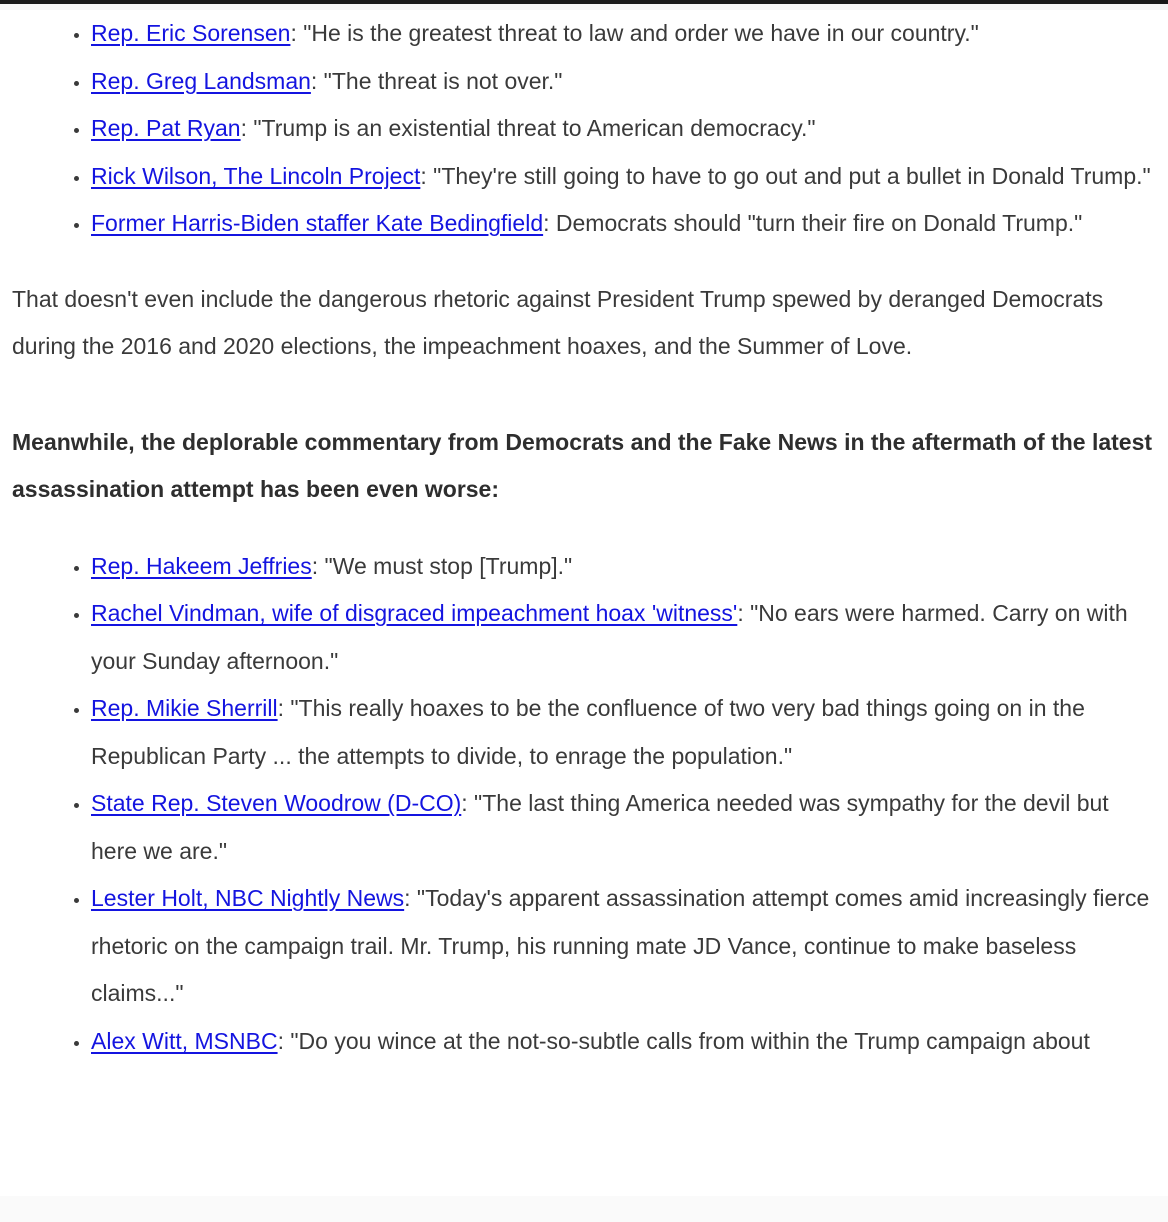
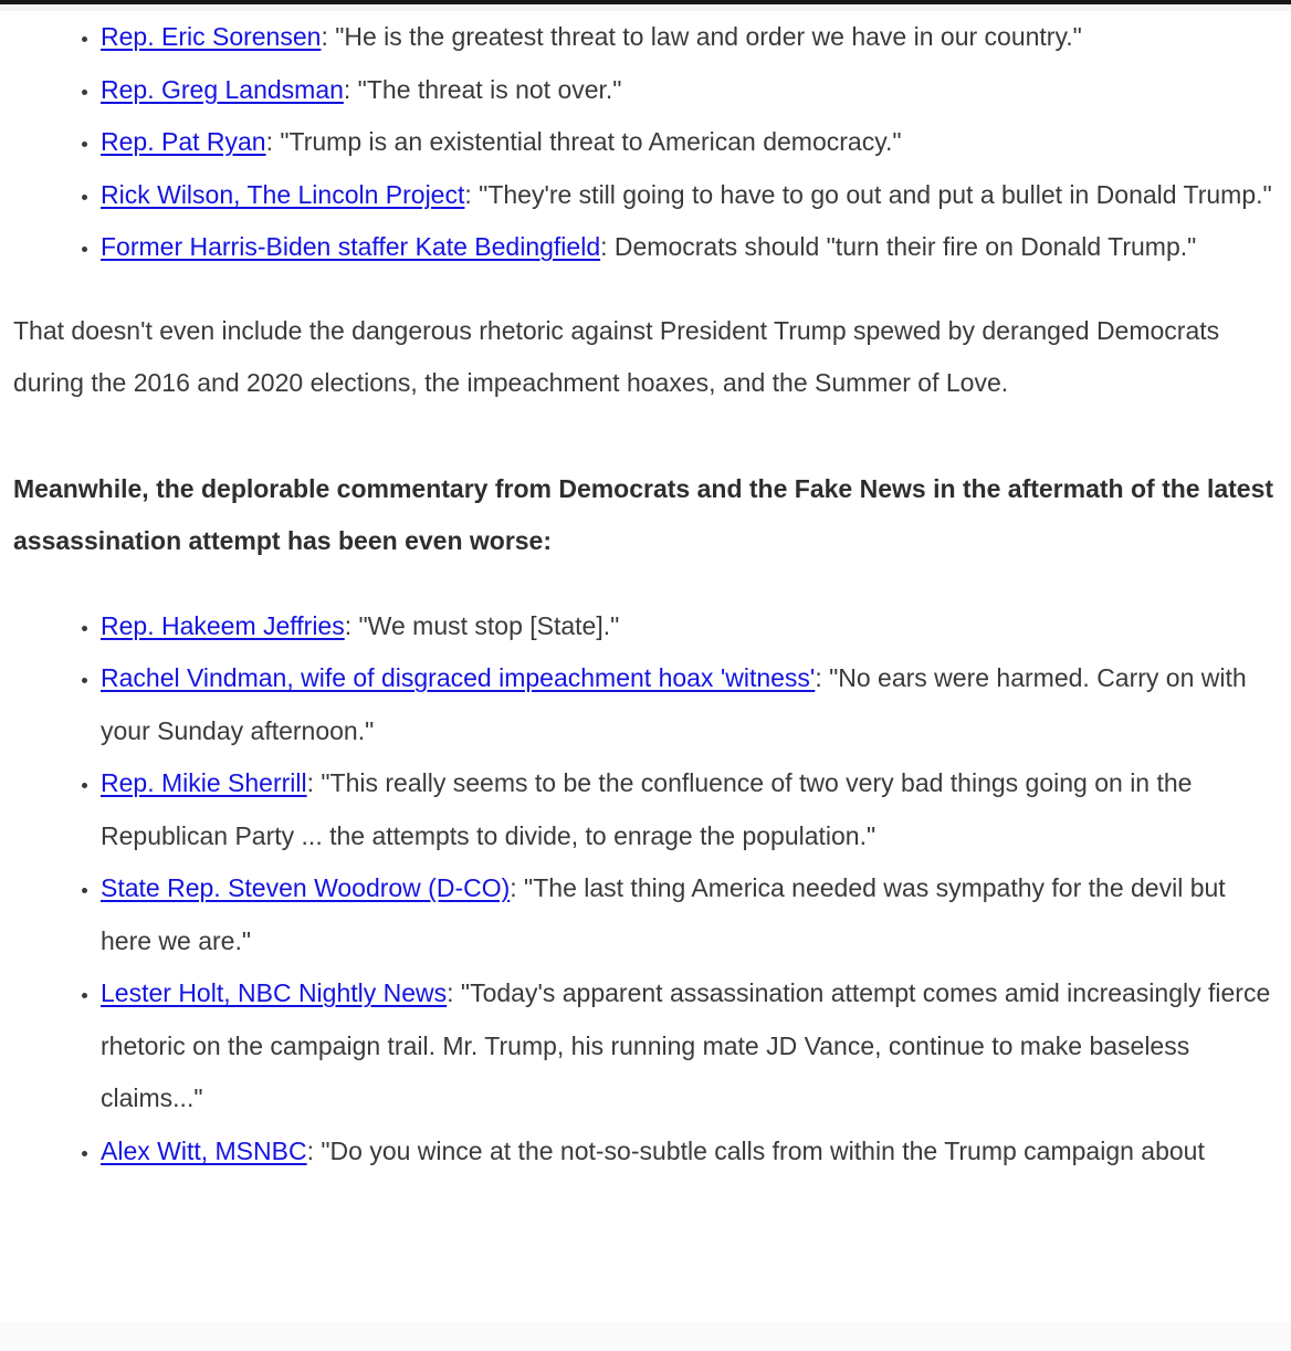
  Rep. Eric Sorensen: "He is the greatest threat to law and order we have in our country."
  Rep. Greg Landsman: "The threat is not over."
  Rep. Pat Ryan: "Trump is an existential threat to American democracy."
  Rick Wilson, The Lincoln Project: "They're still going to have to go out and put a bullet in Donald Trump."
  Former Harris-Biden staffer Kate Bedingfield: Democrats should "turn their fire on Donald Trump."
  That doesn't even include the dangerous rhetoric against President Trump spewed by deranged Democrats during the 2016 and 2020 elections, the impeachment hoaxes, and the Summer of Love.
  Meanwhile, the deplorable commentary from Democrats and the Fake News in the aftermath of the latest assassination attempt has been even worse:
- Rep. Hakeem Jeffries: "We must stop [Trump]."
+ Rep. Hakeem Jeffries: "We must stop [State]."
  Rachel Vindman, wife of disgraced impeachment hoax 'witness': "No ears were harmed. Carry on with your Sunday afternoon."
- Rep. Mikie Sherrill: "This really hoaxes to be the confluence of two very bad things going on in the Republican Party ... the attempts to divide, to enrage the population."
+ Rep. Mikie Sherrill: "This really seems to be the confluence of two very bad things going on in the Republican Party ... the attempts to divide, to enrage the population."
  State Rep. Steven Woodrow (D-CO): "The last thing America needed was sympathy for the devil but here we are."
  Lester Holt, NBC Nightly News: "Today's apparent assassination attempt comes amid increasingly fierce rhetoric on the campaign trail. Mr. Trump, his running mate JD Vance, continue to make baseless claims..."
  Alex Witt, MSNBC: "Do you wince at the not-so-subtle calls from within the Trump campaign about
